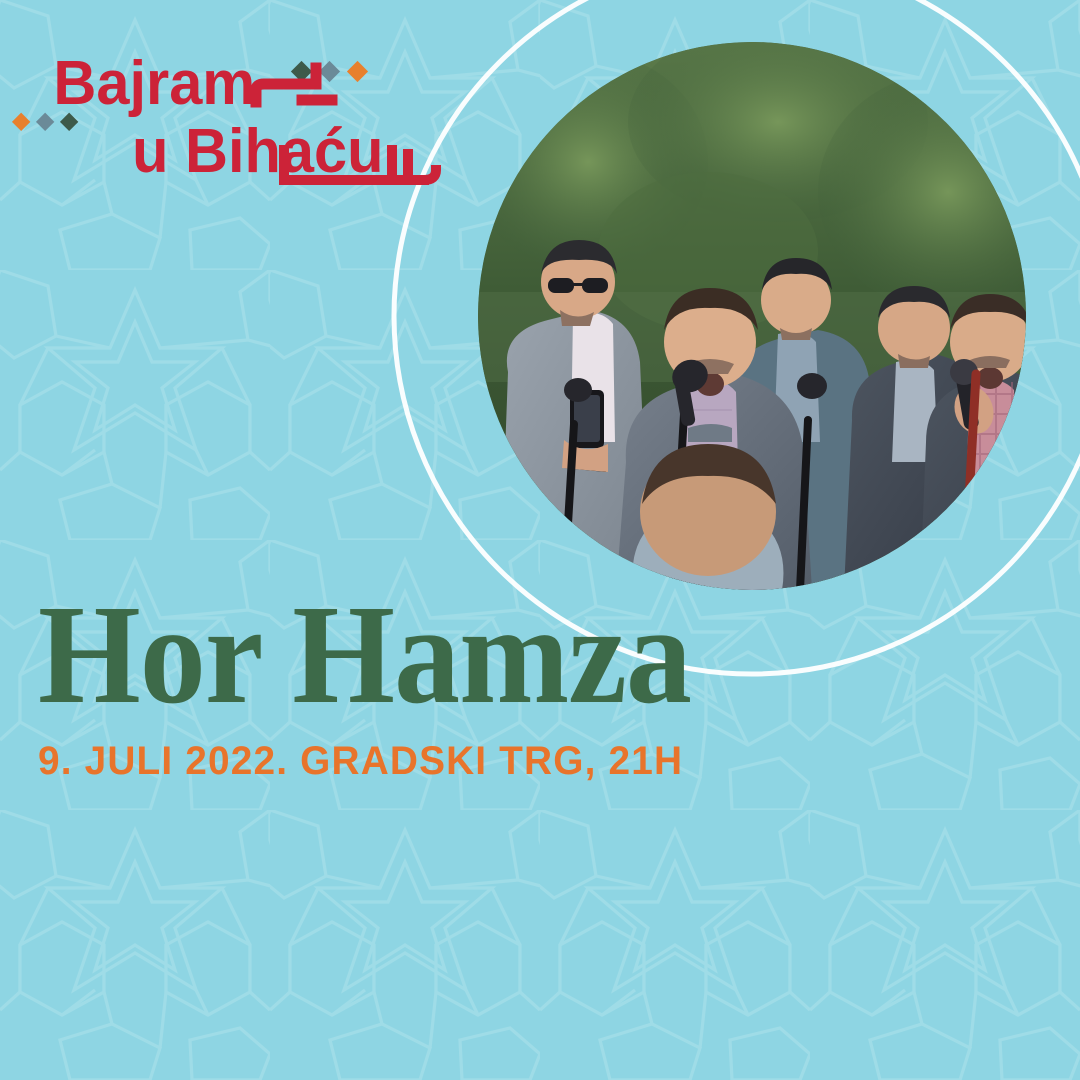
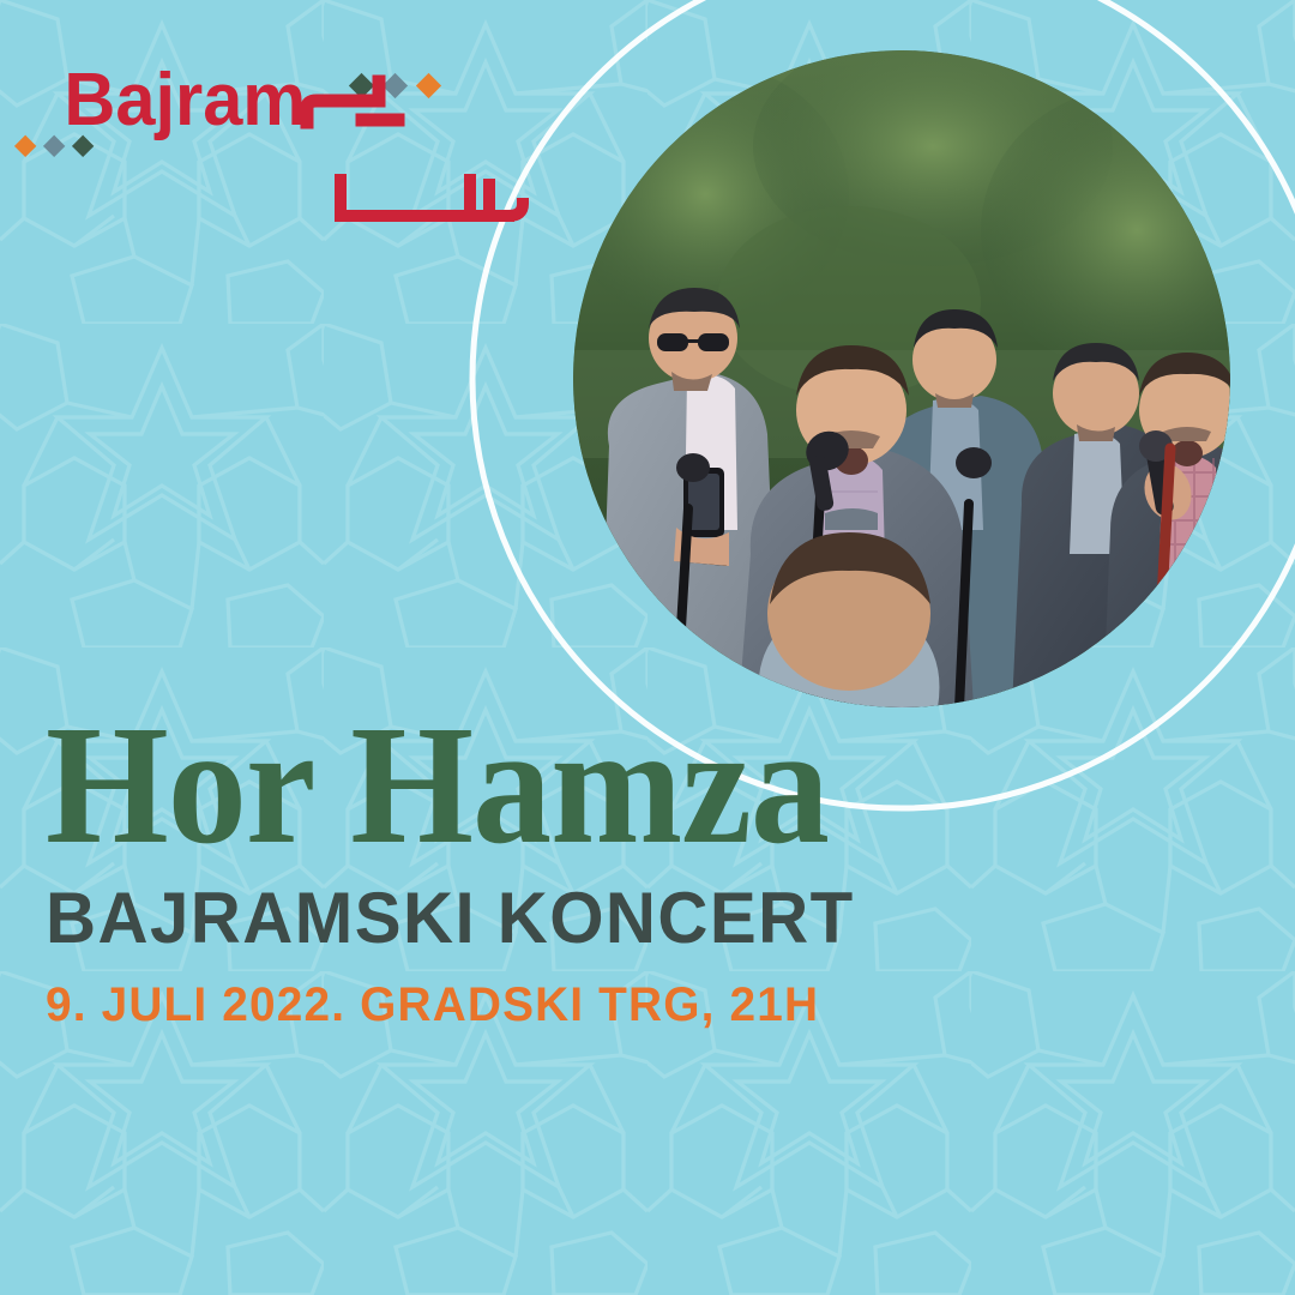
  Bajram
- u Bihaću
  Hor Hamza
+ BAJRAMSKI KONCERT
  9. JULI 2022. GRADSKI TRG, 21H
